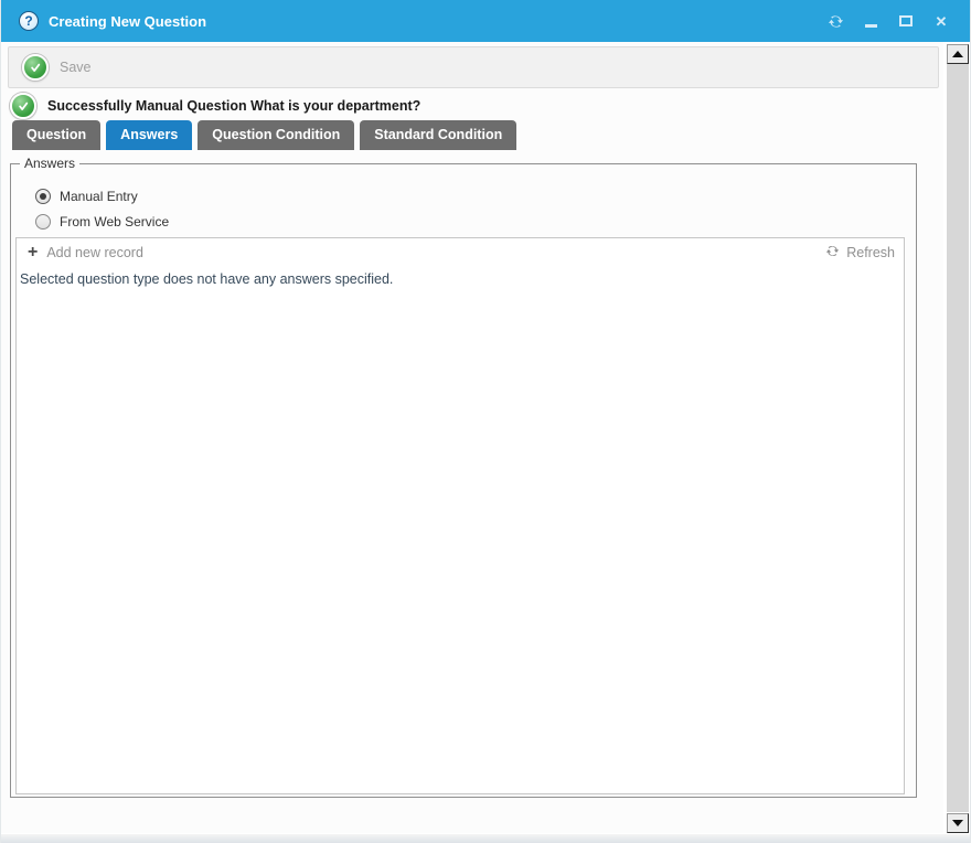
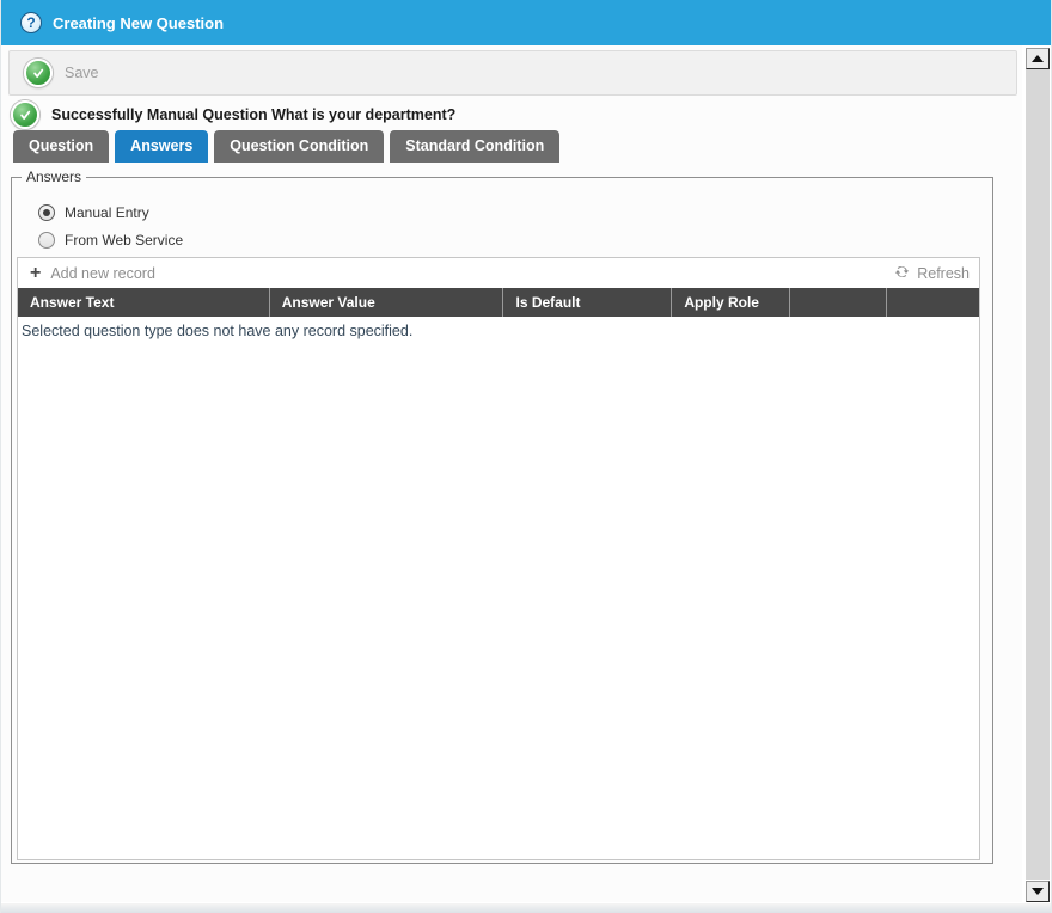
  ?
  Creating New Question
- ✕
  Save
  Successfully Manual Question What is your department?
  Question
  Answers
  Question Condition
  Standard Condition
  Answers
  Manual Entry
  From Web Service
  +
  Add new record
  Refresh
+ Answer Text
+ Answer Value
+ Is Default
+ Apply Role
- Selected question type does not have any answers specified.
+ Selected question type does not have any record specified.
